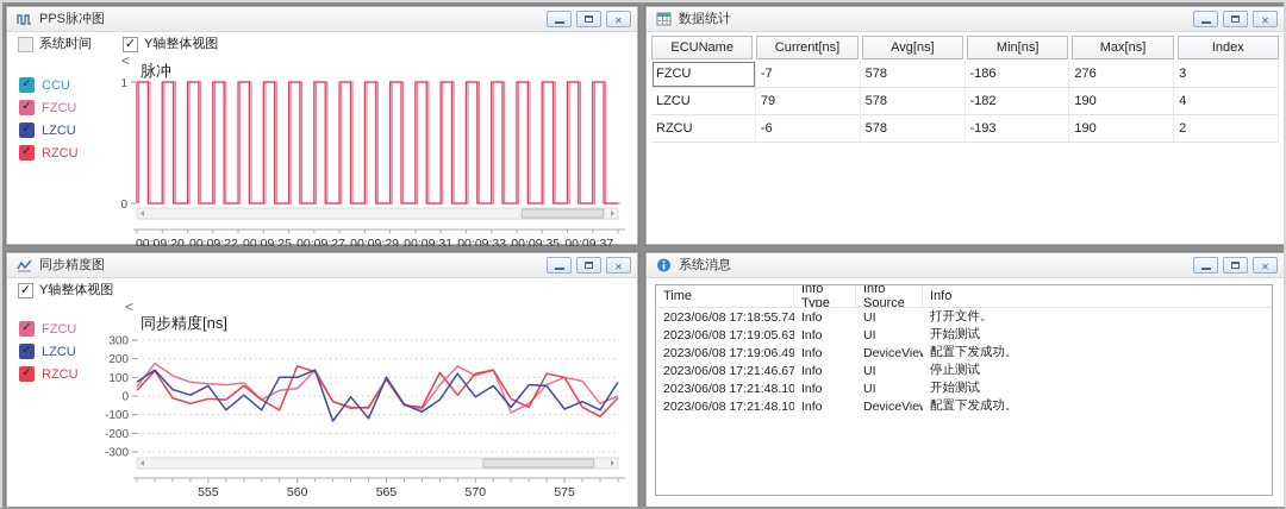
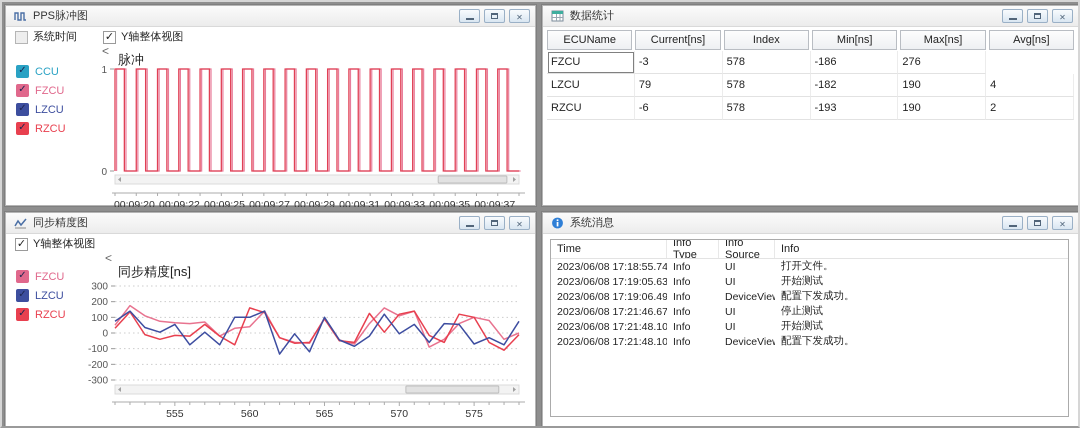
  PPS脉冲图
  系统时间
  Y轴整体视图
  <
  CCU
  FZCU
  LZCU
  RZCU
  脉冲
  1
  0
  00:09:20
  00:09:22
  00:09:25
  00:09:27
  00:09:29
  00:09:31
  00:09:33
  00:09:35
  00:09:37
  数据统计
  ECUName
  Current[ns]
- Avg[ns]
+ Index
  Min[ns]
  Max[ns]
- Index
+ Avg[ns]
  FZCU
- -7
+ -3
  578
  -186
  276
- 3
  LZCU
  79
  578
  -182
  190
  4
  RZCU
  -6
  578
  -193
  190
  2
  同步精度图
  Y轴整体视图
  <
  FZCU
  LZCU
  RZCU
  同步精度[ns]
  300
  200
  100
  0
  -100
  -200
  -300
  555
  560
  565
  570
  575
  系统消息
  Time
  Info Type
  Info Source
  Info
  2023/06/08 17:18:55.74
  Info
  UI
  打开文件。
  2023/06/08 17:19:05.63
  Info
  UI
  开始测试
  2023/06/08 17:19:06.49
  Info
  DeviceVie
  配置下发成功。
  2023/06/08 17:21:46.67
  Info
  UI
  停止测试
  2023/06/08 17:21:48.10
  Info
  UI
  开始测试
  2023/06/08 17:21:48.10
  Info
  DeviceVie
  配置下发成功。
